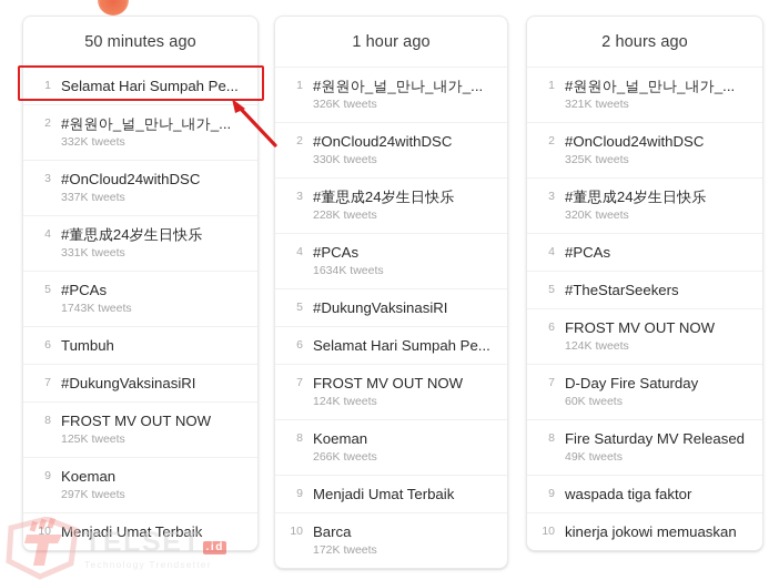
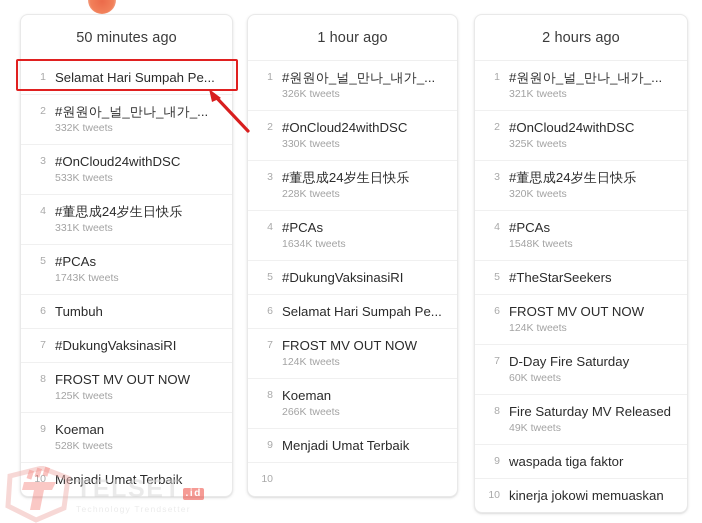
  50 minutes ago
  1
  Selamat Hari Sumpah Pe...
  2
  #원원아_널_만나_내가_...
  332K tweets
  3
  #OnCloud24withDSC
- 337K tweets
+ 533K tweets
  4
  #董思成24岁生日快乐
  331K tweets
  5
  #PCAs
  1743K tweets
  6
  Tumbuh
  7
  #DukungVaksinasiRI
  8
  FROST MV OUT NOW
  125K tweets
  9
  Koeman
- 297K tweets
+ 528K tweets
  10
  Menjadi Umat Terbaik
  1 hour ago
  1
  #원원아_널_만나_내가_...
  326K tweets
  2
  #OnCloud24withDSC
  330K tweets
  3
  #董思成24岁生日快乐
  228K tweets
  4
  #PCAs
  1634K tweets
  5
  #DukungVaksinasiRI
  6
  Selamat Hari Sumpah Pe...
  7
  FROST MV OUT NOW
  124K tweets
  8
  Koeman
  266K tweets
  9
  Menjadi Umat Terbaik
  10
- Barca
- 172K tweets
  2 hours ago
  1
  #원원아_널_만나_내가_...
  321K tweets
  2
  #OnCloud24withDSC
  325K tweets
  3
  #董思成24岁生日快乐
  320K tweets
  4
  #PCAs
+ 1548K tweets
  5
  #TheStarSeekers
  6
  FROST MV OUT NOW
  124K tweets
  7
  D-Day Fire Saturday
  60K tweets
  8
  Fire Saturday MV Released
  49K tweets
  9
  waspada tiga faktor
  10
  kinerja jokowi memuaskan
  TELSET
  .id
